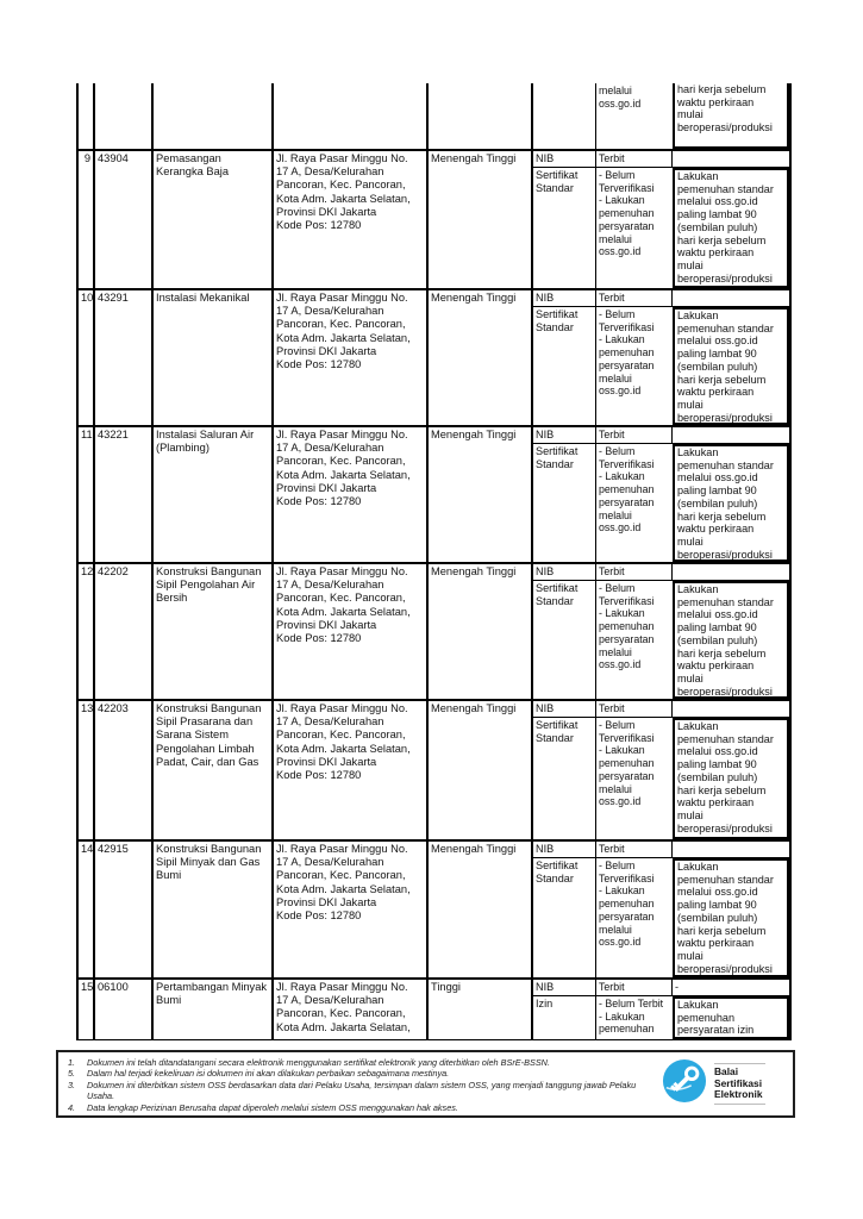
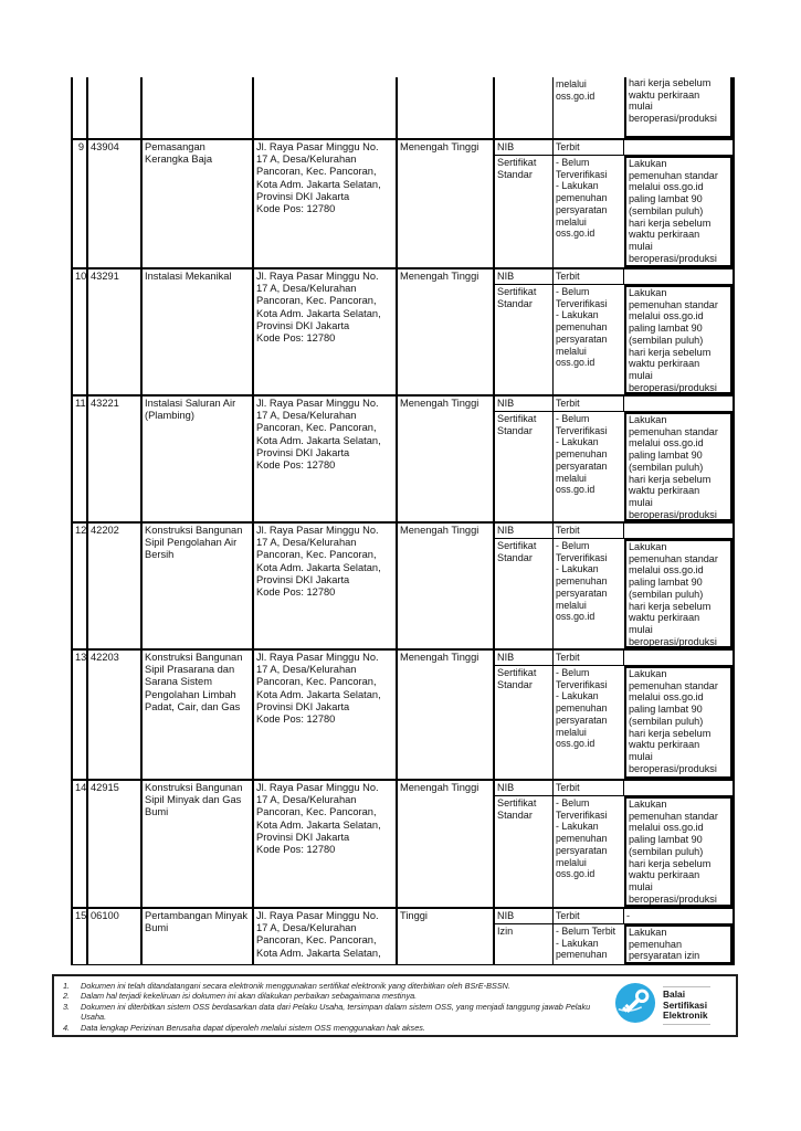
  melalui
  oss.go.id
  hari kerja sebelum
  waktu perkiraan
  mulai
  beroperasi/produksi
  9
  43904
  Pemasangan
  Kerangka Baja
  Jl. Raya Pasar Minggu No.
  17 A, Desa/Kelurahan
  Pancoran, Kec. Pancoran,
  Kota Adm. Jakarta Selatan,
  Provinsi DKI Jakarta
  Kode Pos: 12780
  Menengah Tinggi
  NIB
  Terbit
  Sertifikat
  Standar
  - Belum
  Terverifikasi
  - Lakukan
  pemenuhan
  persyaratan
  melalui
  oss.go.id
  Lakukan
  pemenuhan standar
  melalui oss.go.id
  paling lambat 90
  (sembilan puluh)
  hari kerja sebelum
  waktu perkiraan
  mulai
  beroperasi/produksi
  10
  43291
  Instalasi Mekanikal
  Jl. Raya Pasar Minggu No.
  17 A, Desa/Kelurahan
  Pancoran, Kec. Pancoran,
  Kota Adm. Jakarta Selatan,
  Provinsi DKI Jakarta
  Kode Pos: 12780
  Menengah Tinggi
  NIB
  Terbit
  Sertifikat
  Standar
  - Belum
  Terverifikasi
  - Lakukan
  pemenuhan
  persyaratan
  melalui
  oss.go.id
  Lakukan
  pemenuhan standar
  melalui oss.go.id
  paling lambat 90
  (sembilan puluh)
  hari kerja sebelum
  waktu perkiraan
  mulai
  beroperasi/produksi
  11
  43221
  Instalasi Saluran Air
  (Plambing)
  Jl. Raya Pasar Minggu No.
  17 A, Desa/Kelurahan
  Pancoran, Kec. Pancoran,
  Kota Adm. Jakarta Selatan,
  Provinsi DKI Jakarta
  Kode Pos: 12780
  Menengah Tinggi
  NIB
  Terbit
  Sertifikat
  Standar
  - Belum
  Terverifikasi
  - Lakukan
  pemenuhan
  persyaratan
  melalui
  oss.go.id
  Lakukan
  pemenuhan standar
  melalui oss.go.id
  paling lambat 90
  (sembilan puluh)
  hari kerja sebelum
  waktu perkiraan
  mulai
  beroperasi/produksi
  12
  42202
  Konstruksi Bangunan
  Sipil Pengolahan Air
  Bersih
  Jl. Raya Pasar Minggu No.
  17 A, Desa/Kelurahan
  Pancoran, Kec. Pancoran,
  Kota Adm. Jakarta Selatan,
  Provinsi DKI Jakarta
  Kode Pos: 12780
  Menengah Tinggi
  NIB
  Terbit
  Sertifikat
  Standar
  - Belum
  Terverifikasi
  - Lakukan
  pemenuhan
  persyaratan
  melalui
  oss.go.id
  Lakukan
  pemenuhan standar
  melalui oss.go.id
  paling lambat 90
  (sembilan puluh)
  hari kerja sebelum
  waktu perkiraan
  mulai
  beroperasi/produksi
  13
  42203
  Konstruksi Bangunan
  Sipil Prasarana dan
  Sarana Sistem
  Pengolahan Limbah
  Padat, Cair, dan Gas
  Jl. Raya Pasar Minggu No.
  17 A, Desa/Kelurahan
  Pancoran, Kec. Pancoran,
  Kota Adm. Jakarta Selatan,
  Provinsi DKI Jakarta
  Kode Pos: 12780
  Menengah Tinggi
  NIB
  Terbit
  Sertifikat
  Standar
  - Belum
  Terverifikasi
  - Lakukan
  pemenuhan
  persyaratan
  melalui
  oss.go.id
  Lakukan
  pemenuhan standar
  melalui oss.go.id
  paling lambat 90
  (sembilan puluh)
  hari kerja sebelum
  waktu perkiraan
  mulai
  beroperasi/produksi
  14
  42915
  Konstruksi Bangunan
  Sipil Minyak dan Gas
  Bumi
  Jl. Raya Pasar Minggu No.
  17 A, Desa/Kelurahan
  Pancoran, Kec. Pancoran,
  Kota Adm. Jakarta Selatan,
  Provinsi DKI Jakarta
  Kode Pos: 12780
  Menengah Tinggi
  NIB
  Terbit
  Sertifikat
  Standar
  - Belum
  Terverifikasi
  - Lakukan
  pemenuhan
  persyaratan
  melalui
  oss.go.id
  Lakukan
  pemenuhan standar
  melalui oss.go.id
  paling lambat 90
  (sembilan puluh)
  hari kerja sebelum
  waktu perkiraan
  mulai
  beroperasi/produksi
  15
  06100
  Pertambangan Minyak
  Bumi
  Jl. Raya Pasar Minggu No.
  17 A, Desa/Kelurahan
  Pancoran, Kec. Pancoran,
  Kota Adm. Jakarta Selatan,
  Tinggi
  NIB
  Terbit
  -
  Izin
  - Belum Terbit
  - Lakukan
  pemenuhan
  Lakukan
  pemenuhan
  persyaratan izin
  1.
  Dokumen ini telah ditandatangani secara elektronik menggunakan sertifikat elektronik yang diterbitkan oleh BSrE-BSSN.
- 5.
+ 2.
  Dalam hal terjadi kekeliruan isi dokumen ini akan dilakukan perbaikan sebagaimana mestinya.
  3.
  Dokumen ini diterbitkan sistem OSS berdasarkan data dari Pelaku Usaha, tersimpan dalam sistem OSS, yang menjadi tanggung jawab Pelaku Usaha.
  4.
  Data lengkap Perizinan Berusaha dapat diperoleh melalui sistem OSS menggunakan hak akses.
  Balai
  Sertifikasi
  Elektronik
